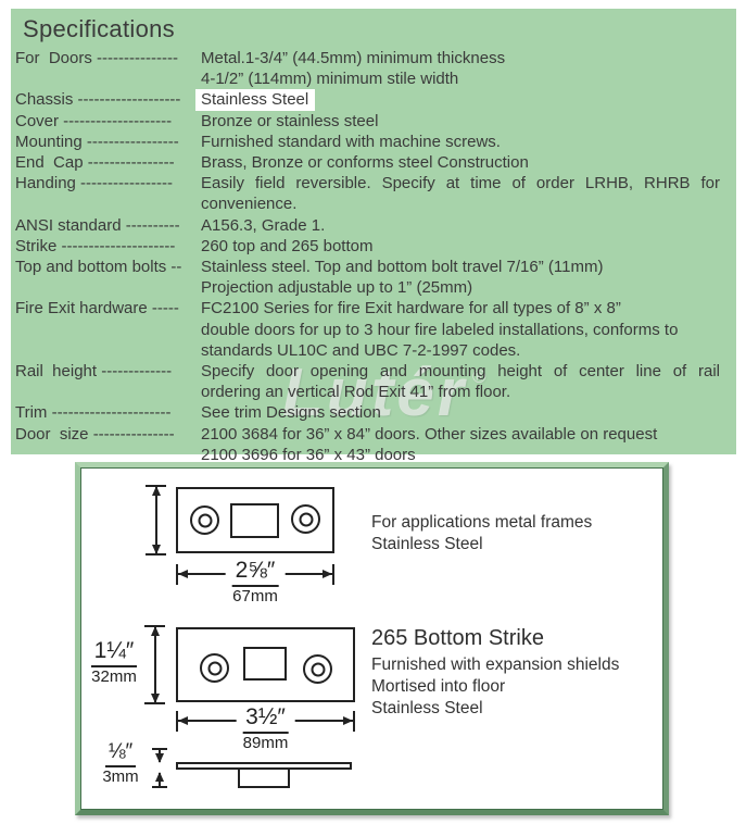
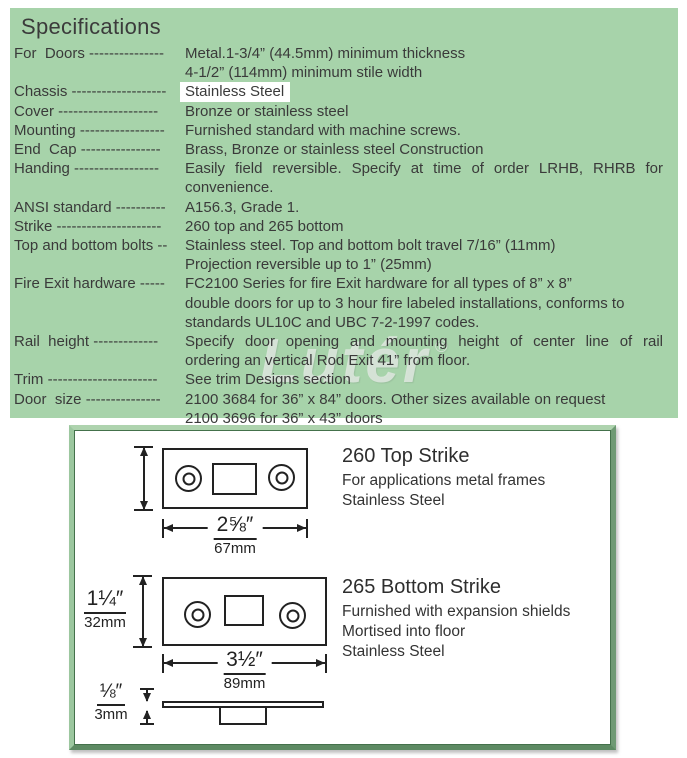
  Lutér ®
  Specifications
  For Doors ---------------
  Metal.1-3/4” (44.5mm) minimum thickness
  4-1/2” (114mm) minimum stile width
  Chassis -------------------
  Stainless Steel
  Cover --------------------
  Bronze or stainless steel
  Mounting -----------------
  Furnished standard with machine screws.
  End Cap ----------------
- Brass, Bronze or conforms steel Construction
+ Brass, Bronze or stainless steel Construction
  Handing -----------------
  Easily field reversible. Specify at time of order LRHB, RHRB for
  convenience.
  ANSI standard ----------
  A156.3, Grade 1.
  Strike ---------------------
  260 top and 265 bottom
  Top and bottom bolts --
  Stainless steel. Top and bottom bolt travel 7/16” (11mm)
- Projection adjustable up to 1” (25mm)
+ Projection reversible up to 1” (25mm)
  Fire Exit hardware -----
  FC2100 Series for fire Exit hardware for all types of 8” x 8”
  double doors for up to 3 hour fire labeled installations, conforms to
  standards UL10C and UBC 7-2-1997 codes.
  Rail height -------------
  Specify door opening and mounting height of center line of rail
  ordering an vertical Rod Exit 41” from floor.
  Trim ----------------------
  See trim Designs section
  Door size ---------------
  2100 3684 for 36” x 84” doors. Other sizes available on request
  2100 3696 for 36” x 43” doors
  2⅝″
  67mm
+ 260 Top Strike
  For applications metal frames
  Stainless Steel
  1¼″
  32mm
  3½″
  89mm
  265 Bottom Strike
  Furnished with expansion shields
  Mortised into floor
  Stainless Steel
  ⅛″
  3mm
